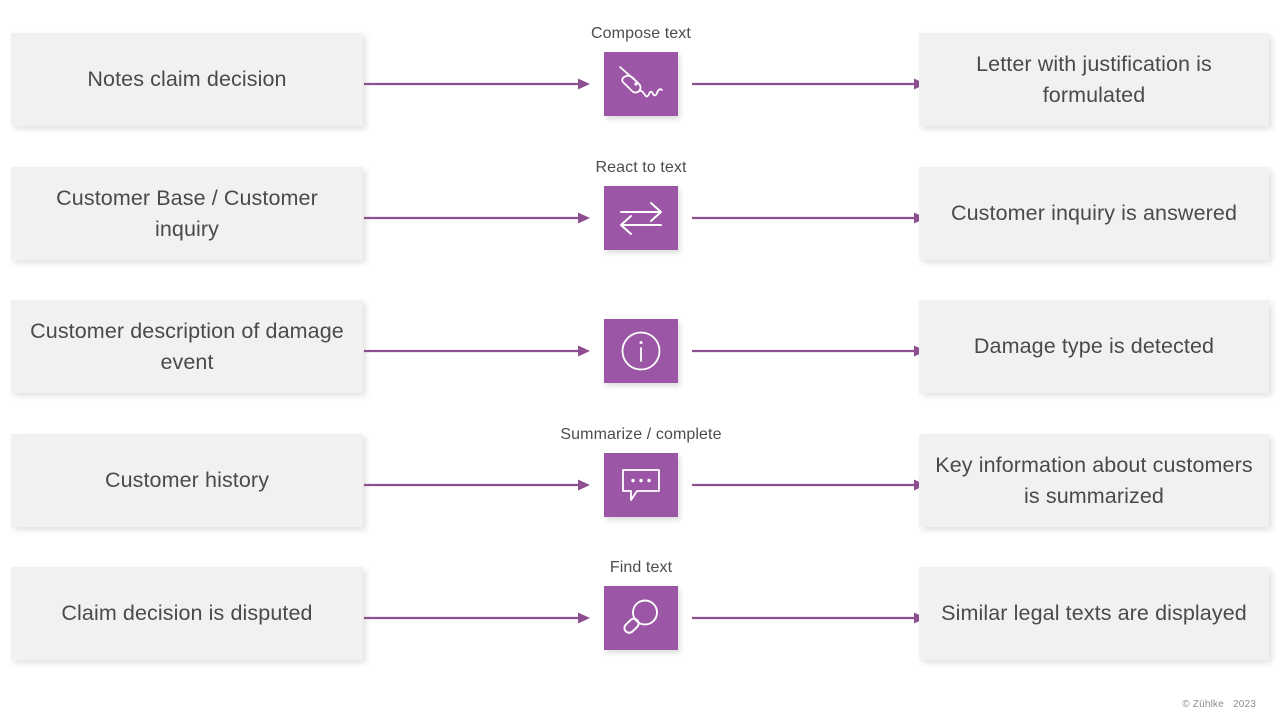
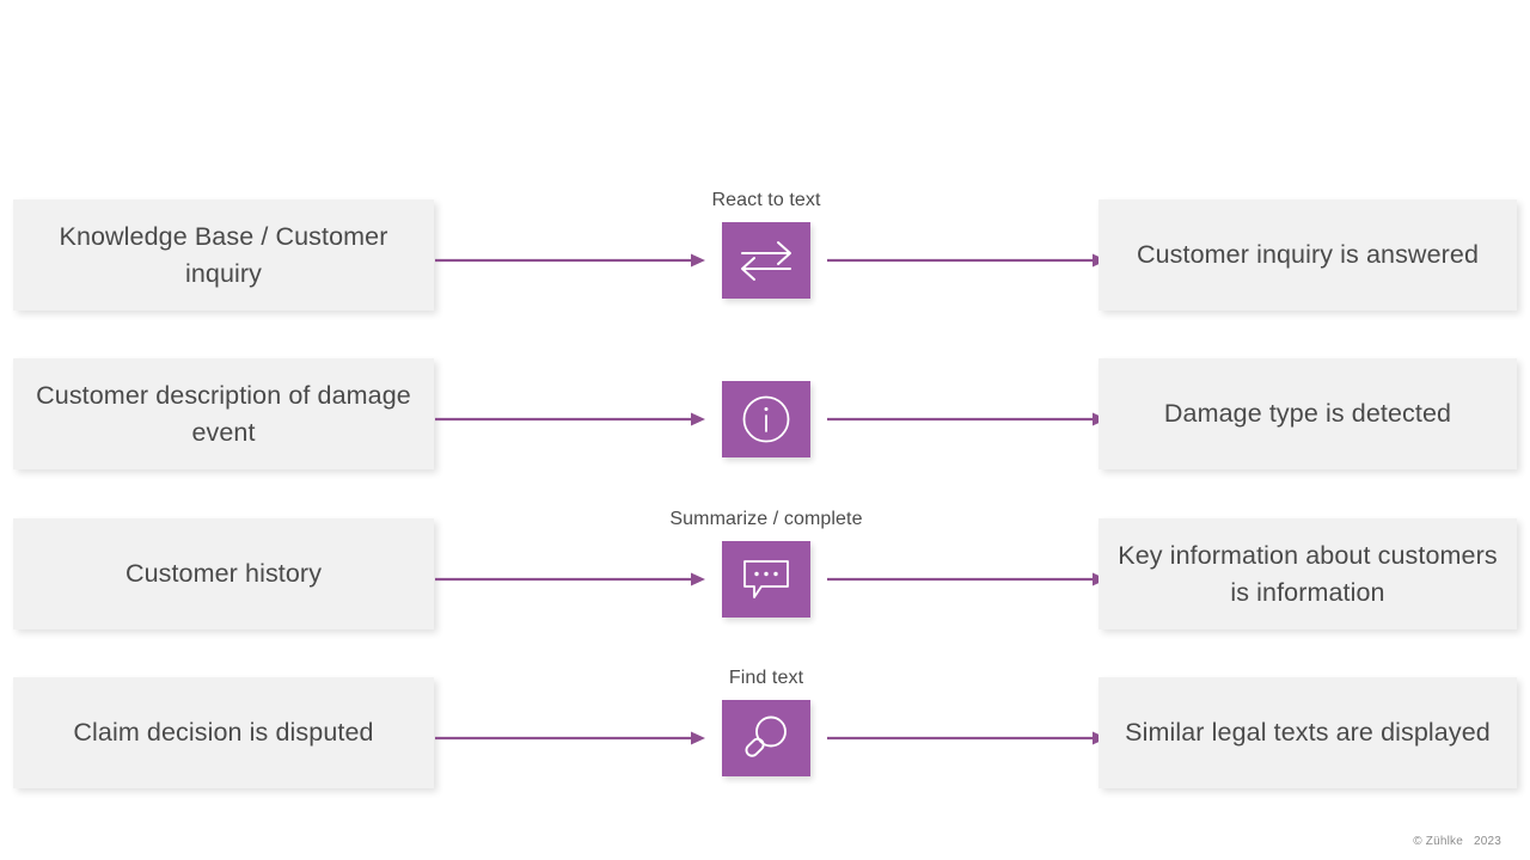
- Notes claim decision
- Compose text
- Letter with justification is formulated
- Customer Base / Customer inquiry
+ Knowledge Base / Customer inquiry
  React to text
  Customer inquiry is answered
  Customer description of damage event
  Damage type is detected
  Customer history
  Summarize / complete
- Key information about customers is summarized
+ Key information about customers is information
  Claim decision is disputed
  Find text
  Similar legal texts are displayed
  © Zühlke 2023
